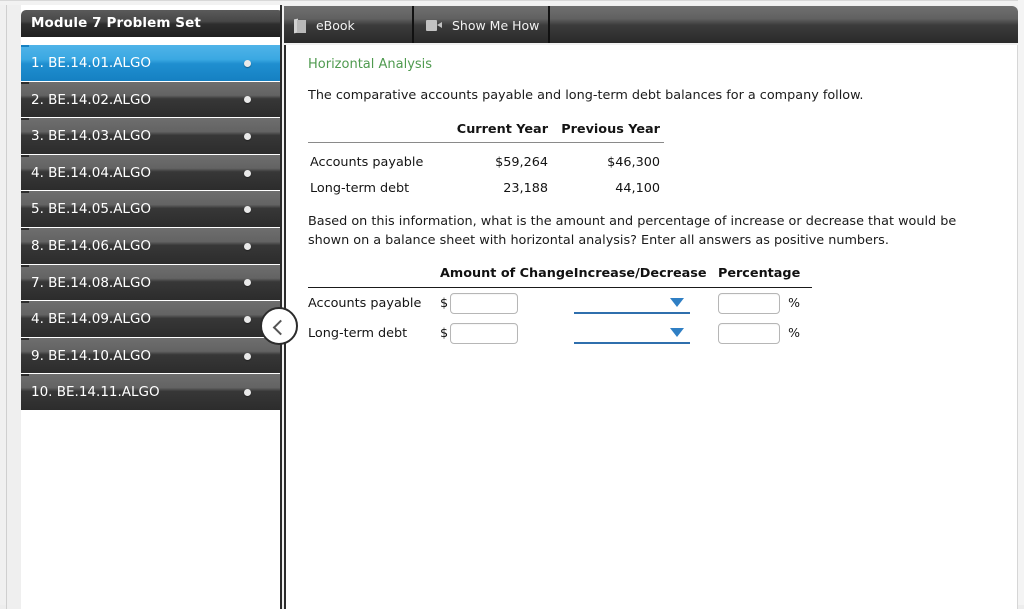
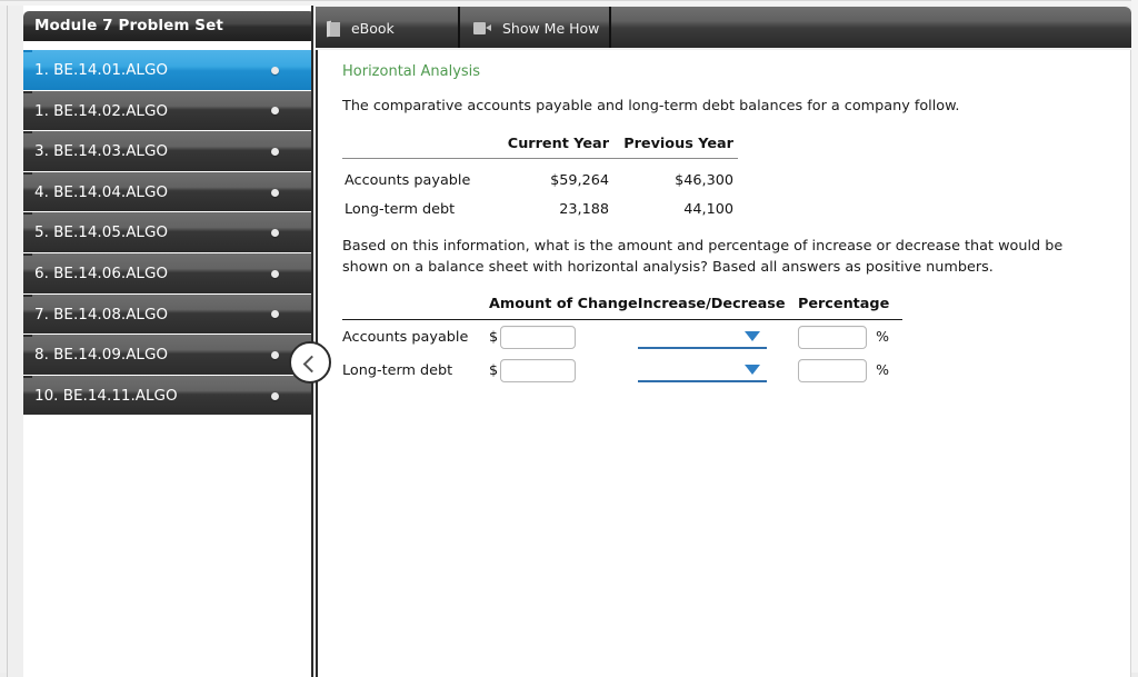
  Module 7 Problem Set
  1. BE.14.01.ALGO
- 2. BE.14.02.ALGO
+ 1. BE.14.02.ALGO
  3. BE.14.03.ALGO
  4. BE.14.04.ALGO
  5. BE.14.05.ALGO
- 8. BE.14.06.ALGO
+ 6. BE.14.06.ALGO
  7. BE.14.08.ALGO
- 4. BE.14.09.ALGO
+ 8. BE.14.09.ALGO
- 9. BE.14.10.ALGO
  10. BE.14.11.ALGO
  eBook
  Show Me How
  Horizontal Analysis
  The comparative accounts payable and long-term debt balances for a company follow.
  	Current Year	Previous Year
  Accounts payable	$59,264	$46,300
  Long-term debt	23,188	44,100
- Based on this information, what is the amount and percentage of increase or decrease that would be shown on a balance sheet with horizontal analysis? Enter all answers as positive numbers.
+ Based on this information, what is the amount and percentage of increase or decrease that would be shown on a balance sheet with horizontal analysis? Based all answers as positive numbers.
  	Amount of Change	Increase/Decrease	Percentage
  Accounts payable	$		%
  Long-term debt	$		%
